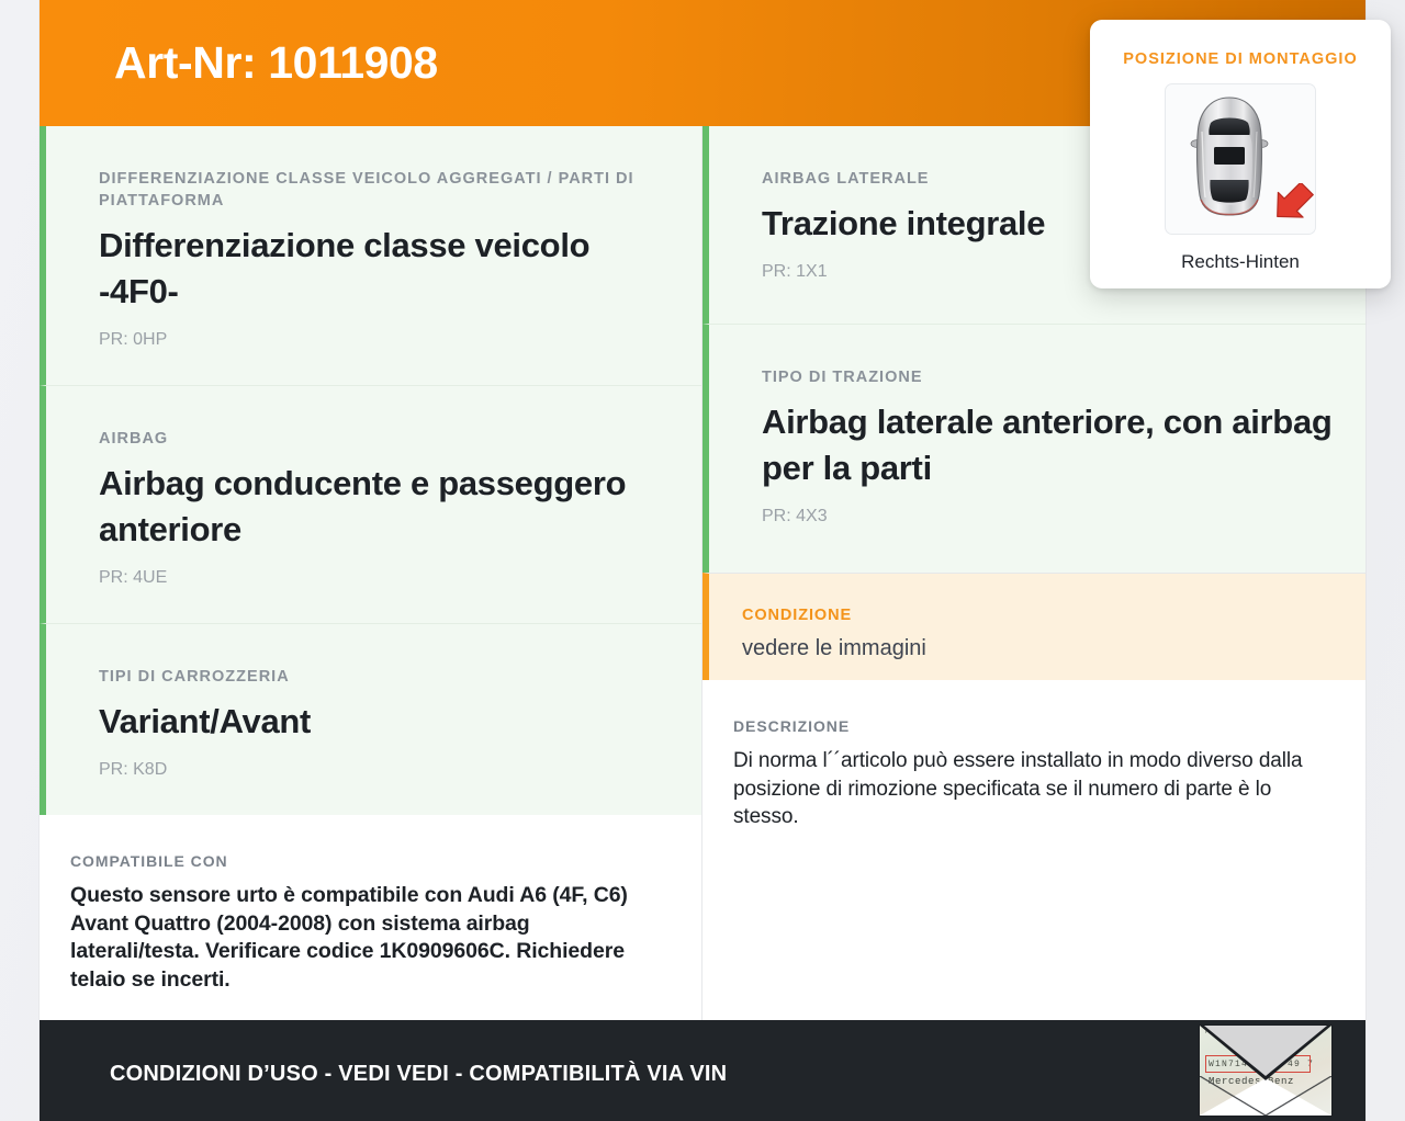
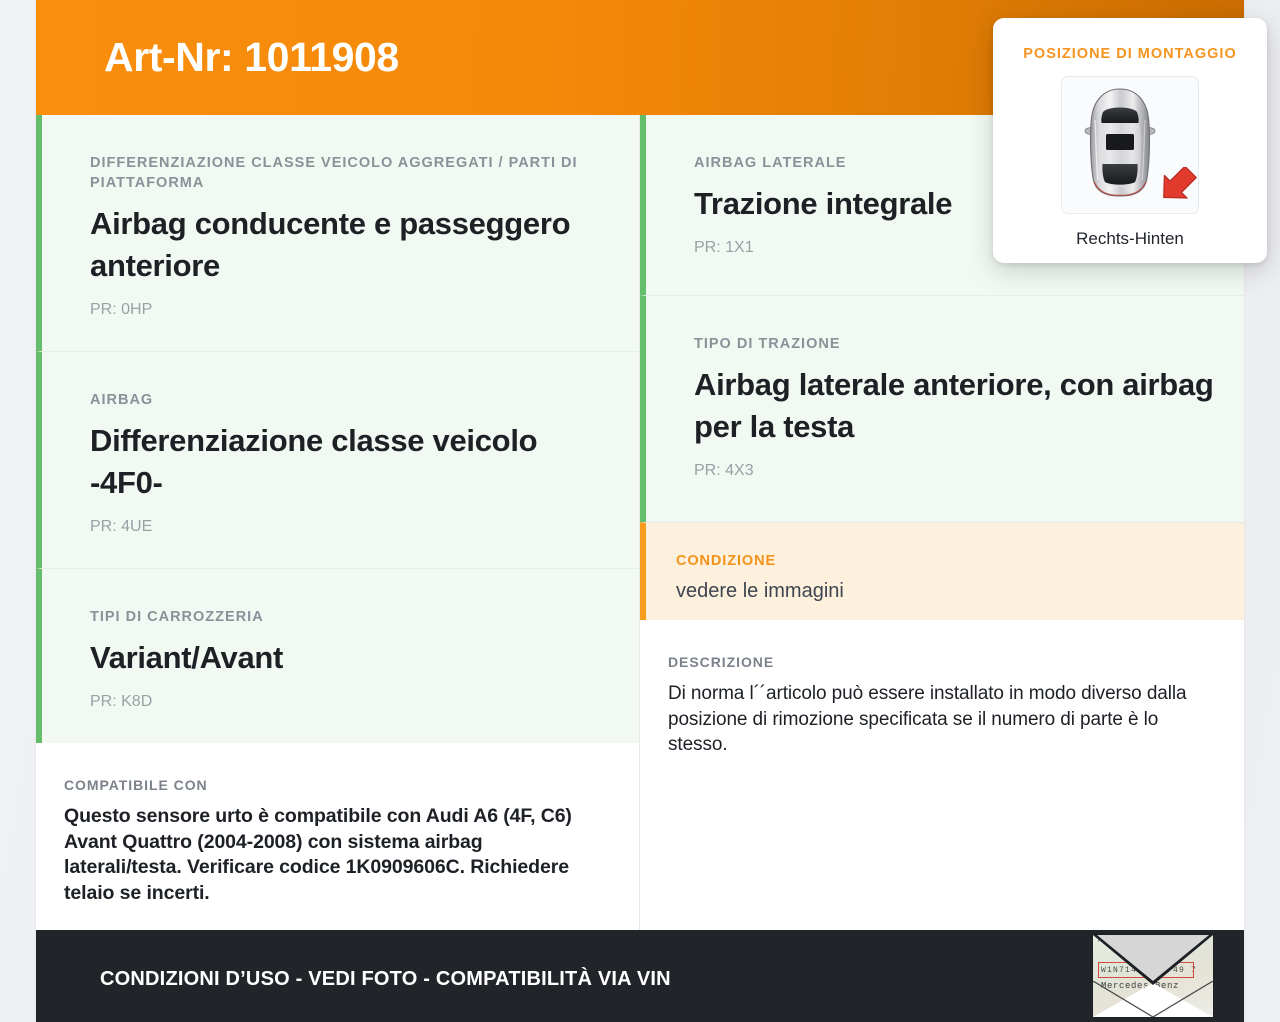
  Art-Nr: 1011908
  DIFFERENZIAZIONE CLASSE VEICOLO AGGREGATI / PARTI DI PIATTAFORMA
- Differenziazione classe veicolo -4F0-
+ Airbag conducente e passeggero anteriore
  PR: 0HP
  AIRBAG
- Airbag conducente e passeggero anteriore
+ Differenziazione classe veicolo -4F0-
  PR: 4UE
  TIPI DI CARROZZERIA
  Variant/Avant
  PR: K8D
  COMPATIBILE CON
  Questo sensore urto è compatibile con Audi A6 (4F, C6) Avant Quattro (2004-2008) con sistema airbag laterali/testa. Verificare codice 1K0909606C. Richiedere telaio se incerti.
  AIRBAG LATERALE
  Trazione integrale
  PR: 1X1
  TIPO DI TRAZIONE
- Airbag laterale anteriore, con airbag per la parti
+ Airbag laterale anteriore, con airbag per la testa
  PR: 4X3
  CONDIZIONE
  vedere le immagini
  DESCRIZIONE
  Di norma l´´articolo può essere installato in modo diverso dalla posizione di rimozione specificata se il numero di parte è lo stesso.
- CONDIZIONI D’USO - VEDI VEDI - COMPATIBILITÀ VIA VIN
+ CONDIZIONI D’USO - VEDI FOTO - COMPATIBILITÀ VIA VIN
  W1N71463J31 49 7
  POSIZIONE DI MONTAGGIO
  Rechts-Hinten
